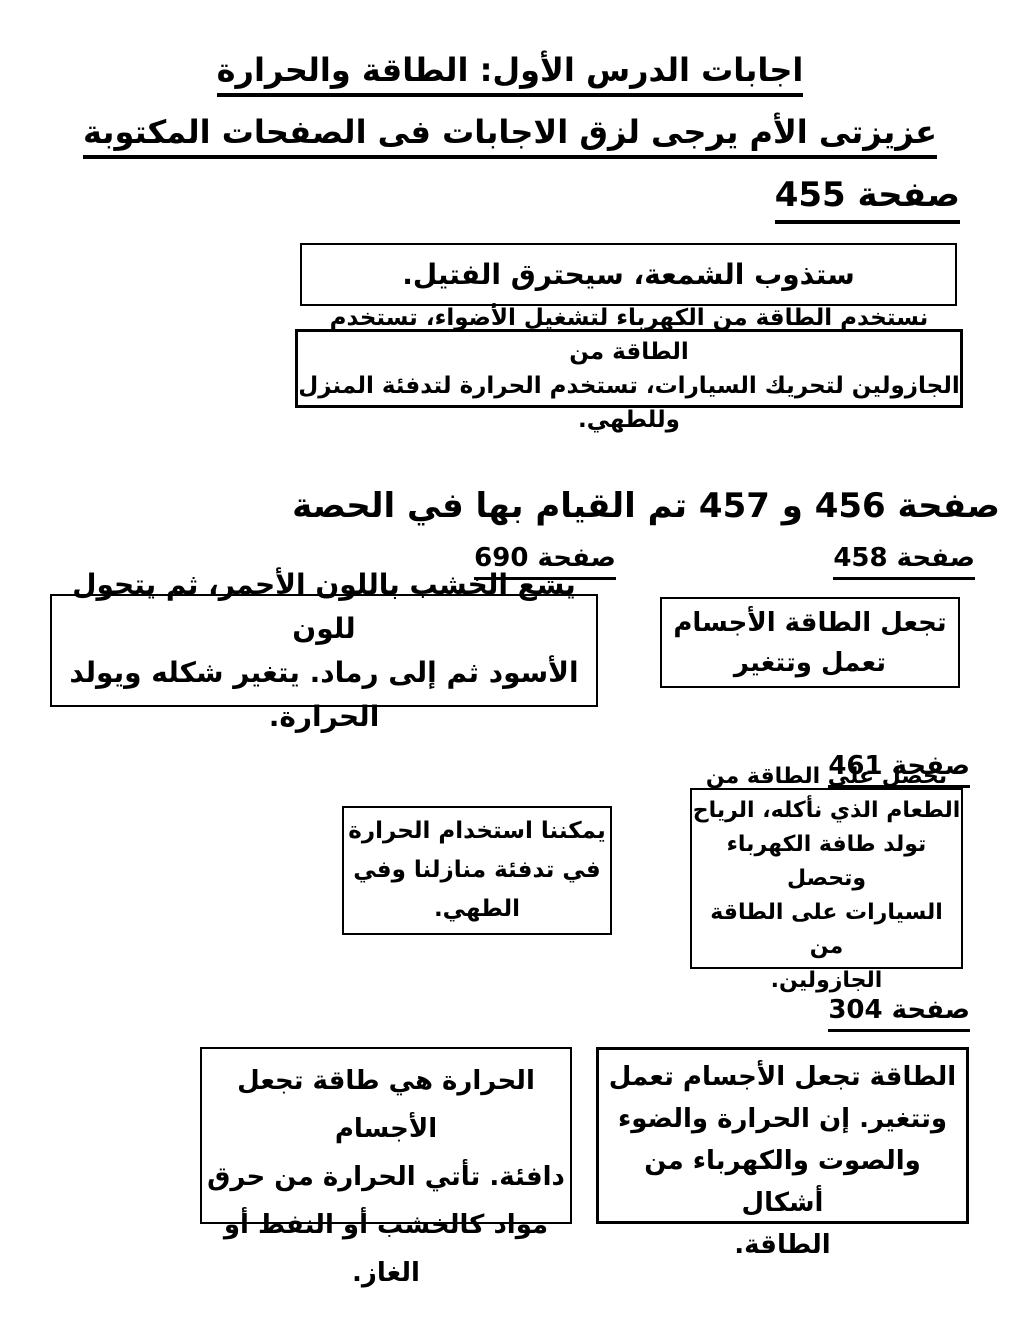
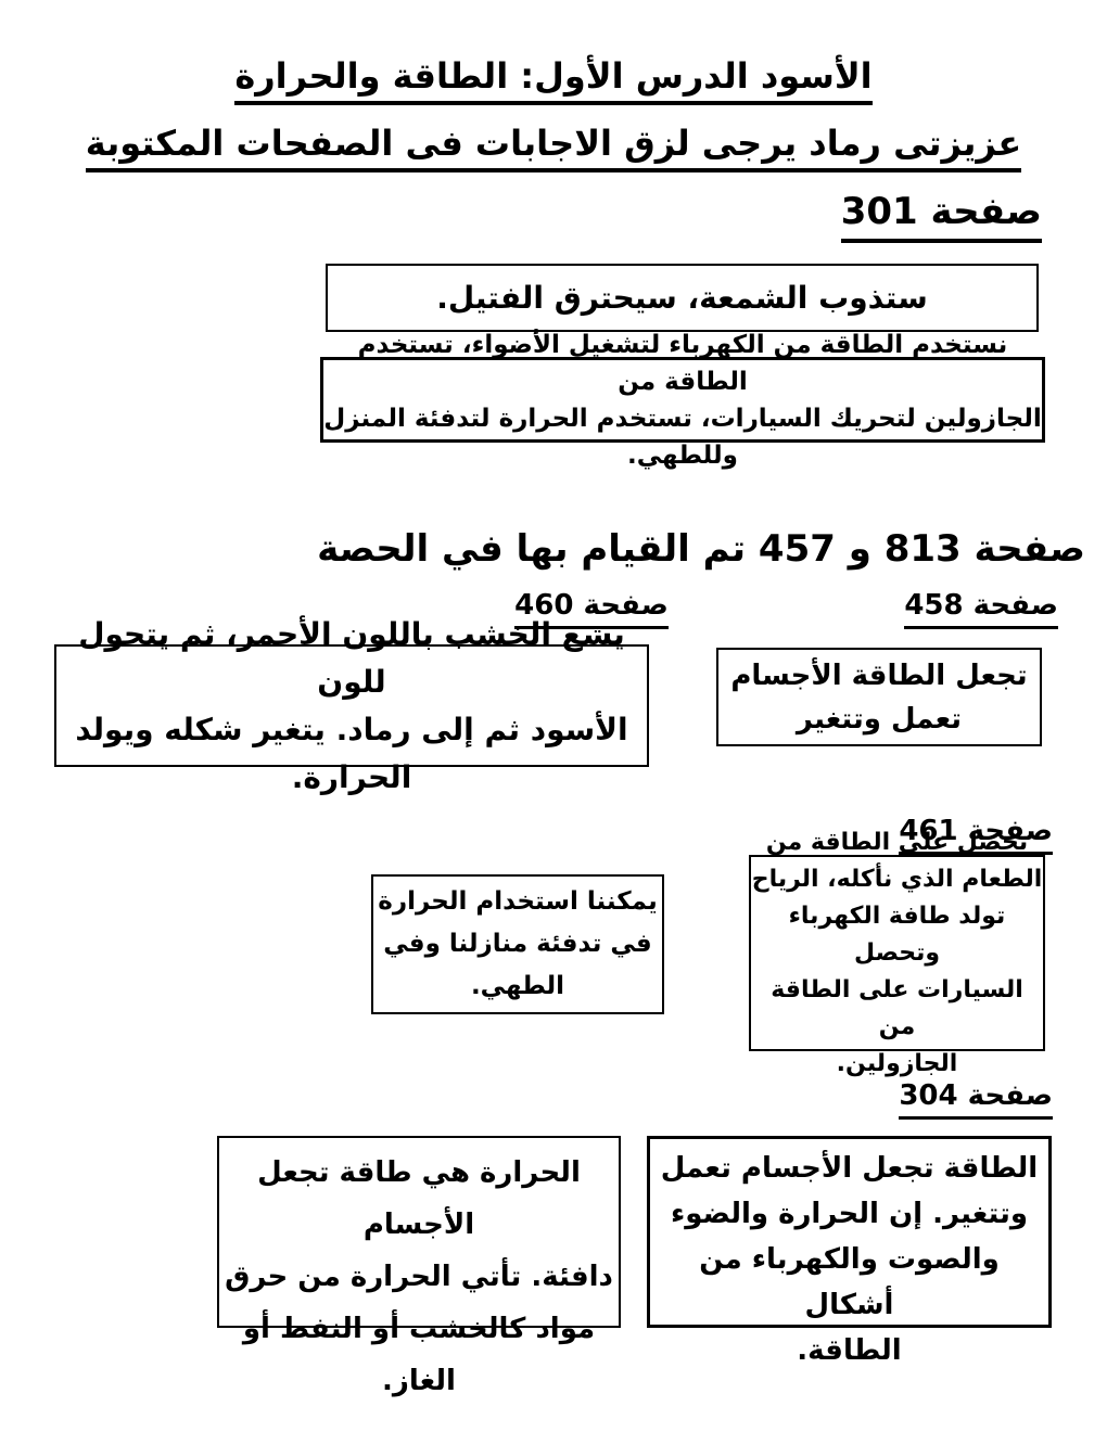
- اجابات الدرس الأول: الطاقة والحرارة
+ الأسود الدرس الأول: الطاقة والحرارة
- عزيزتى الأم يرجى لزق الاجابات فى الصفحات المكتوبة
+ عزيزتى رماد يرجى لزق الاجابات فى الصفحات المكتوبة
- صفحة 455
+ صفحة 301
  ستذوب الشمعة، سيحترق الفتيل.
  نستخدم الطاقة من الكهرباء لتشغيل الأضواء، تستخدم الطاقة من
  الجازولين لتحريك السيارات، تستخدم الحرارة لتدفئة المنزل وللطهي.
- صفحة 456 و 457 تم القيام بها في الحصة
+ صفحة 813 و 457 تم القيام بها في الحصة
- صفحة 690
+ صفحة 460
  صفحة 458
  يشع الخشب باللون الأحمر، ثم يتحول للون
  الأسود ثم إلى رماد. يتغير شكله ويولد الحرارة.
  تجعل الطاقة الأجسام
  تعمل وتتغير
  صفحة 461
  نحصل على الطاقة من
  الطعام الذي نأكله، الرياح
  تولد طافة الكهرباء وتحصل
  السيارات على الطاقة من
  الجازولين.
  يمكننا استخدام الحرارة
  في تدفئة منازلنا وفي
  الطهي.
  صفحة 304
  الطاقة تجعل الأجسام تعمل
  وتتغير. إن الحرارة والضوء
  والصوت والكهرباء من أشكال
  الطاقة.
  الحرارة هي طاقة تجعل الأجسام
  دافئة. تأتي الحرارة من حرق
  مواد كالخشب أو النفط أو الغاز.
